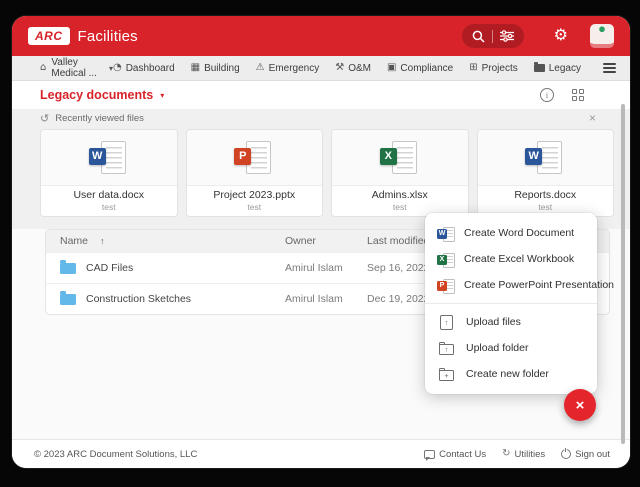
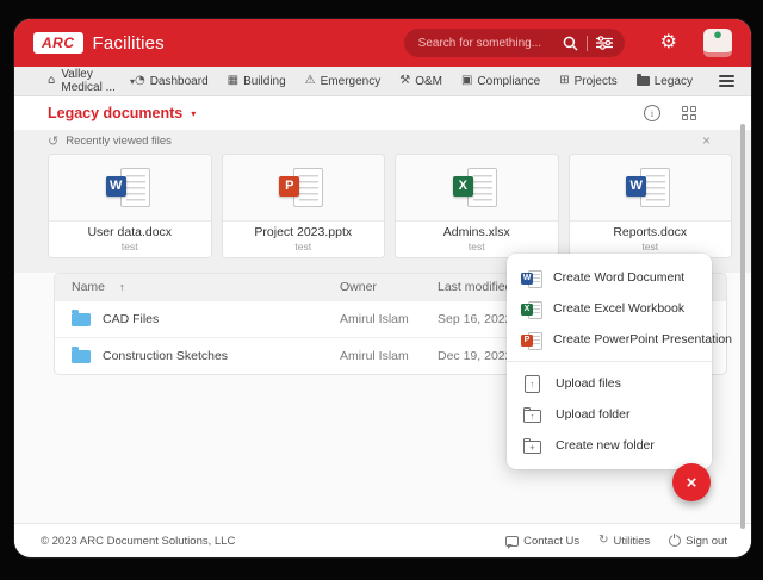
  ARC
  Facilities
+ Search for something...
  ⚙
  ⌂
  Valley Medical ...
  ▾
  ◔
  Dashboard
  ▦
  Building
  ⚠
  Emergency
  ⚒
  O&M
  ▣
  Compliance
  ⊞
  Projects
  Legacy
  Legacy documents
  ▾
  i
  ↺
  Recently viewed files
  ×
  W
  User data.docx
  test
  P
  Project 2023.pptx
  test
  X
  Admins.xlsx
  test
  W
  Reports.docx
  test
  Name
  ↑
  Owner
  Last modifie
  CAD Files
  Amirul Islam
  Sep 16, 202
  Construction Sketches
  Amirul Islam
  Dec 19, 202
  © 2023 ARC Document Solutions, LLC
  Contact Us
  ↻
  Utilities
  Sign out
  Create Word Document
  Create Excel Workbook
  Create PowerPoint Presentation
  ↑
  Upload files
  ↑
  Upload folder
  +
  Create new folder
  ×
